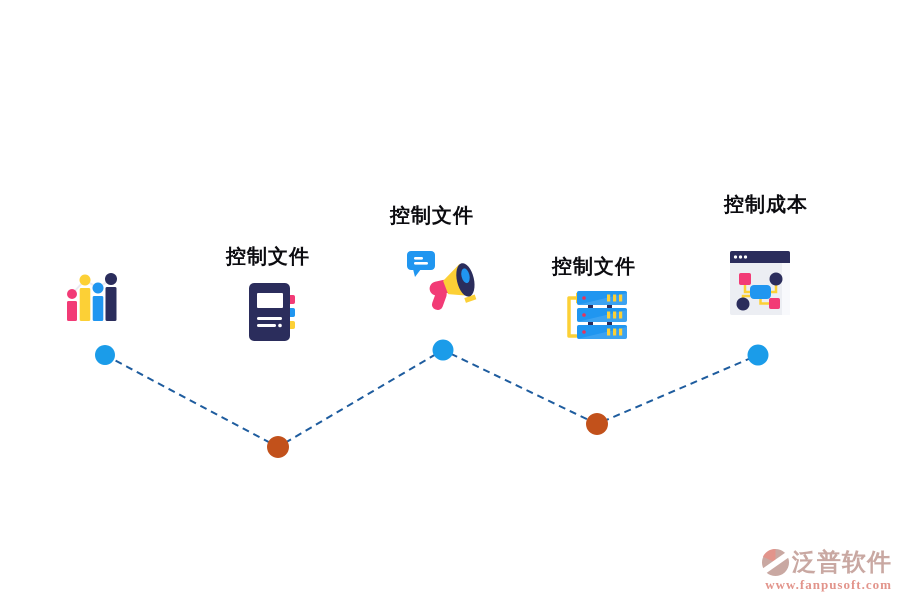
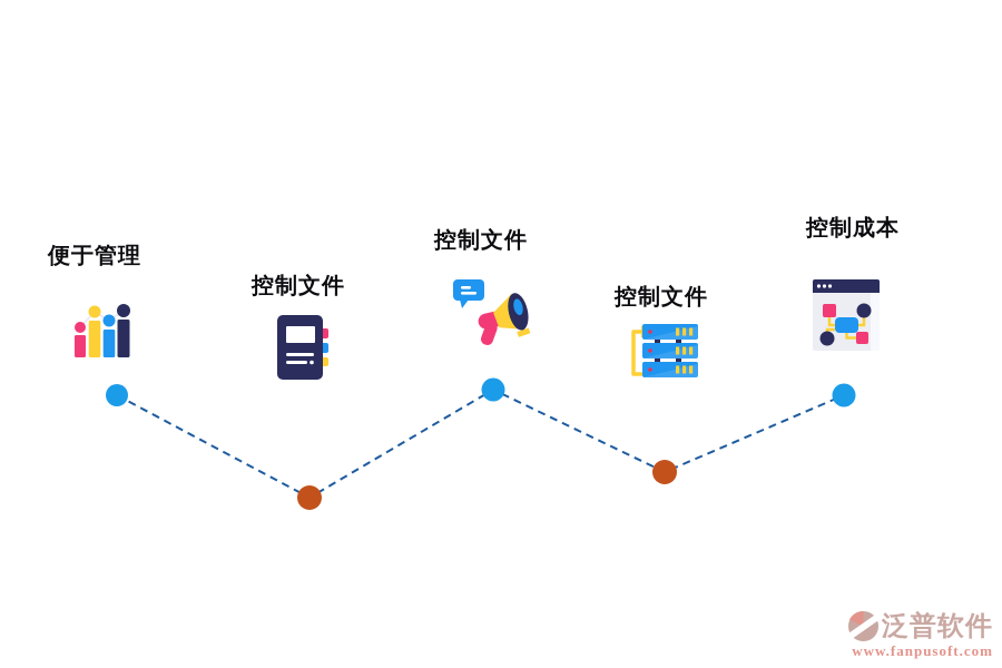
+ 便于管理
  控制文件
  控制文件
  控制文件
  控制成本
  泛普软件
  www.fanpusoft.com
